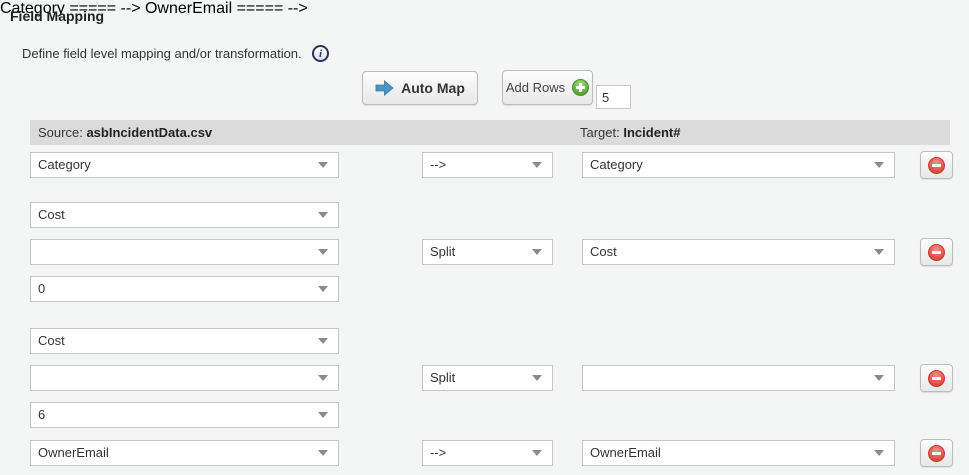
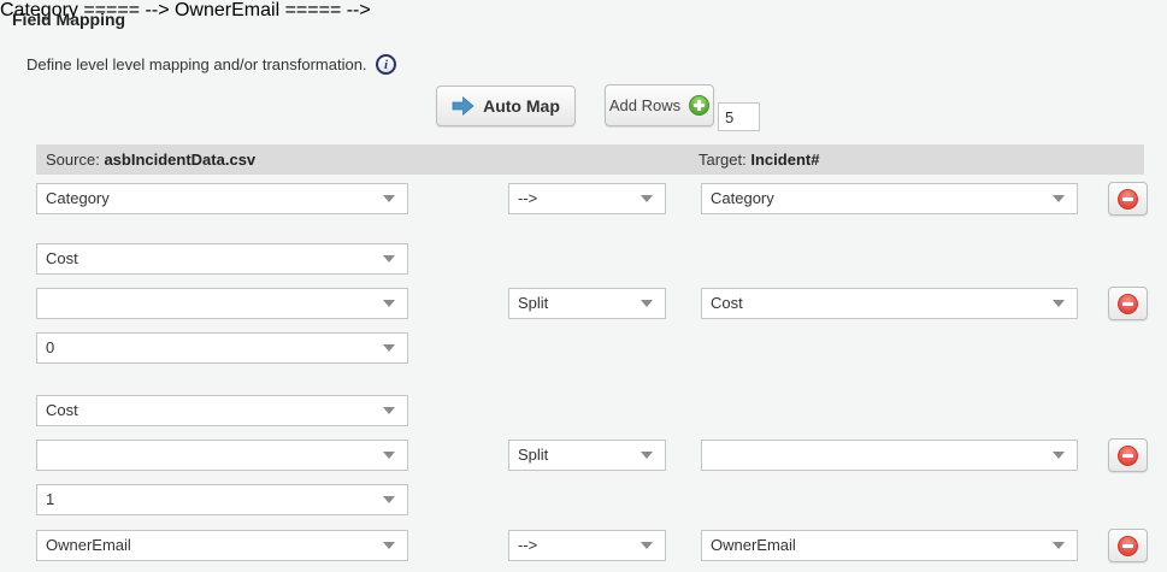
  Field Mapping
- Define field level mapping and/or transformation.
+ Define level level mapping and/or transformation.
  i
  Auto Map
  Add Rows
  5
  Source: asbIncidentData.csv
  Target: Incident#
  Category ===== -->
  Category
  -->
  Category
  Cost
  0
  Split
  Cost
  Cost
- 6
+ 1
  Split
  OwnerEmail ===== -->
  OwnerEmail
  -->
  OwnerEmail
